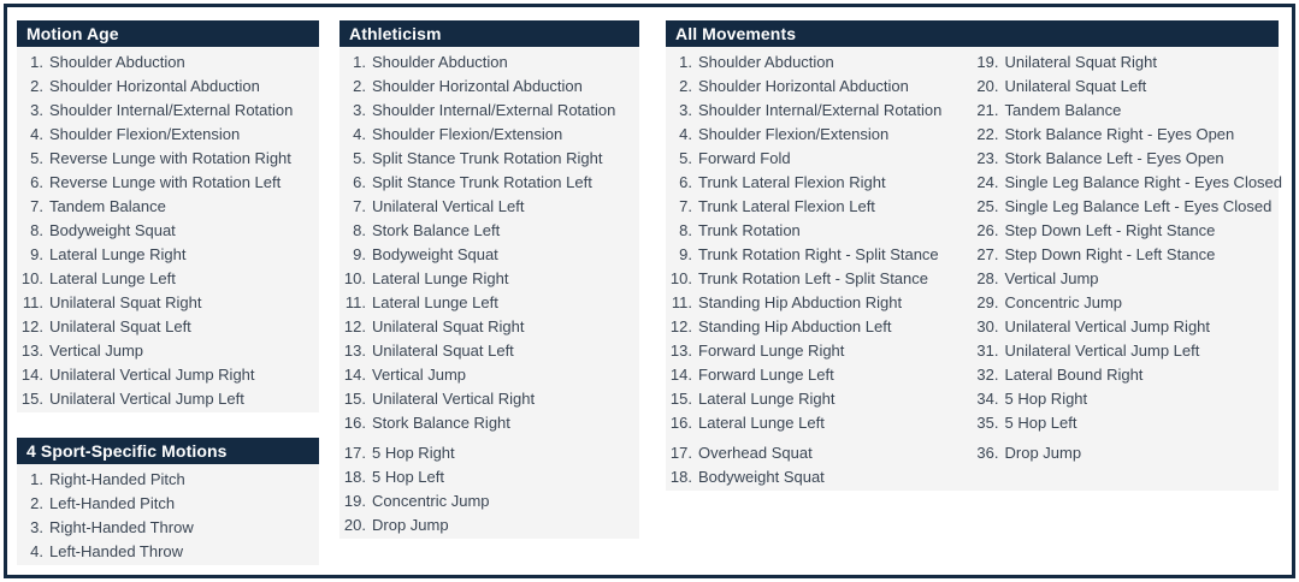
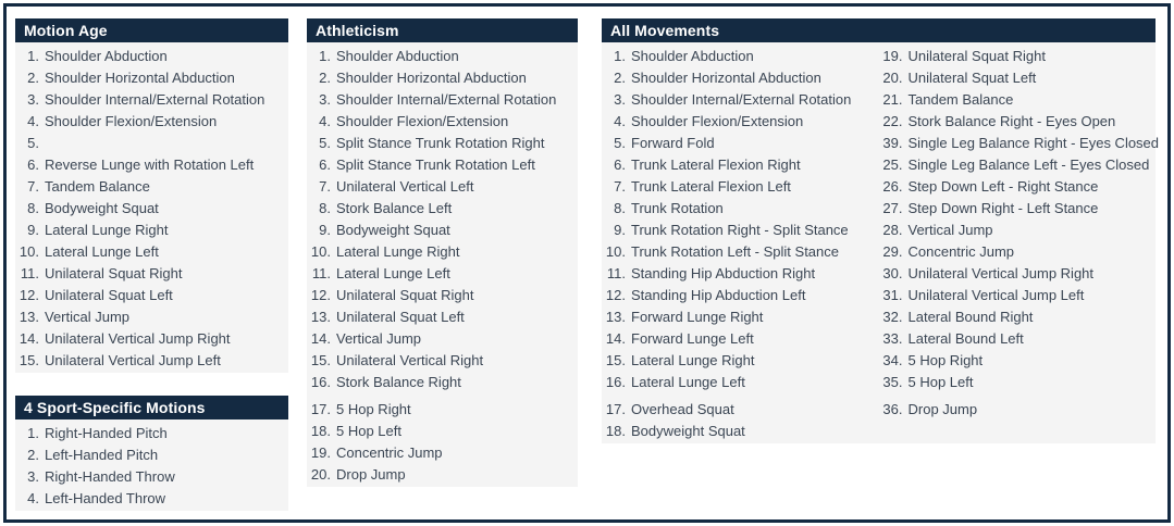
  Motion Age
  1.
  Shoulder Abduction
  2.
  Shoulder Horizontal Abduction
  3.
  Shoulder Internal/External Rotation
  4.
  Shoulder Flexion/Extension
  5.
- Reverse Lunge with Rotation Right
  6.
  Reverse Lunge with Rotation Left
  7.
  Tandem Balance
  8.
  Bodyweight Squat
  9.
  Lateral Lunge Right
  10.
  Lateral Lunge Left
  11.
  Unilateral Squat Right
  12.
  Unilateral Squat Left
  13.
  Vertical Jump
  14.
  Unilateral Vertical Jump Right
  15.
  Unilateral Vertical Jump Left
  4 Sport-Specific Motions
  1.
  Right-Handed Pitch
  2.
  Left-Handed Pitch
  3.
  Right-Handed Throw
  4.
  Left-Handed Throw
  Athleticism
  1.
  Shoulder Abduction
  2.
  Shoulder Horizontal Abduction
  3.
  Shoulder Internal/External Rotation
  4.
  Shoulder Flexion/Extension
  5.
  Split Stance Trunk Rotation Right
  6.
  Split Stance Trunk Rotation Left
  7.
  Unilateral Vertical Left
  8.
  Stork Balance Left
  9.
  Bodyweight Squat
  10.
  Lateral Lunge Right
  11.
  Lateral Lunge Left
  12.
  Unilateral Squat Right
  13.
  Unilateral Squat Left
  14.
  Vertical Jump
  15.
  Unilateral Vertical Right
  16.
  Stork Balance Right
  17.
  5 Hop Right
  18.
  5 Hop Left
  19.
  Concentric Jump
  20.
  Drop Jump
  All Movements
  1.
  Shoulder Abduction
  2.
  Shoulder Horizontal Abduction
  3.
  Shoulder Internal/External Rotation
  4.
  Shoulder Flexion/Extension
  5.
  Forward Fold
  6.
  Trunk Lateral Flexion Right
  7.
  Trunk Lateral Flexion Left
  8.
  Trunk Rotation
  9.
  Trunk Rotation Right - Split Stance
  10.
  Trunk Rotation Left - Split Stance
  11.
  Standing Hip Abduction Right
  12.
  Standing Hip Abduction Left
  13.
  Forward Lunge Right
  14.
  Forward Lunge Left
  15.
  Lateral Lunge Right
  16.
  Lateral Lunge Left
  17.
  Overhead Squat
  18.
  Bodyweight Squat
  19.
  Unilateral Squat Right
  20.
  Unilateral Squat Left
  21.
  Tandem Balance
  22.
  Stork Balance Right - Eyes Open
- 23.
- Stork Balance Left - Eyes Open
- 24.
+ 39.
  Single Leg Balance Right - Eyes Closed
  25.
  Single Leg Balance Left - Eyes Closed
  26.
  Step Down Left - Right Stance
  27.
  Step Down Right - Left Stance
  28.
  Vertical Jump
  29.
  Concentric Jump
  30.
  Unilateral Vertical Jump Right
  31.
  Unilateral Vertical Jump Left
  32.
  Lateral Bound Right
+ 33.
+ Lateral Bound Left
  34.
  5 Hop Right
  35.
  5 Hop Left
  36.
  Drop Jump
